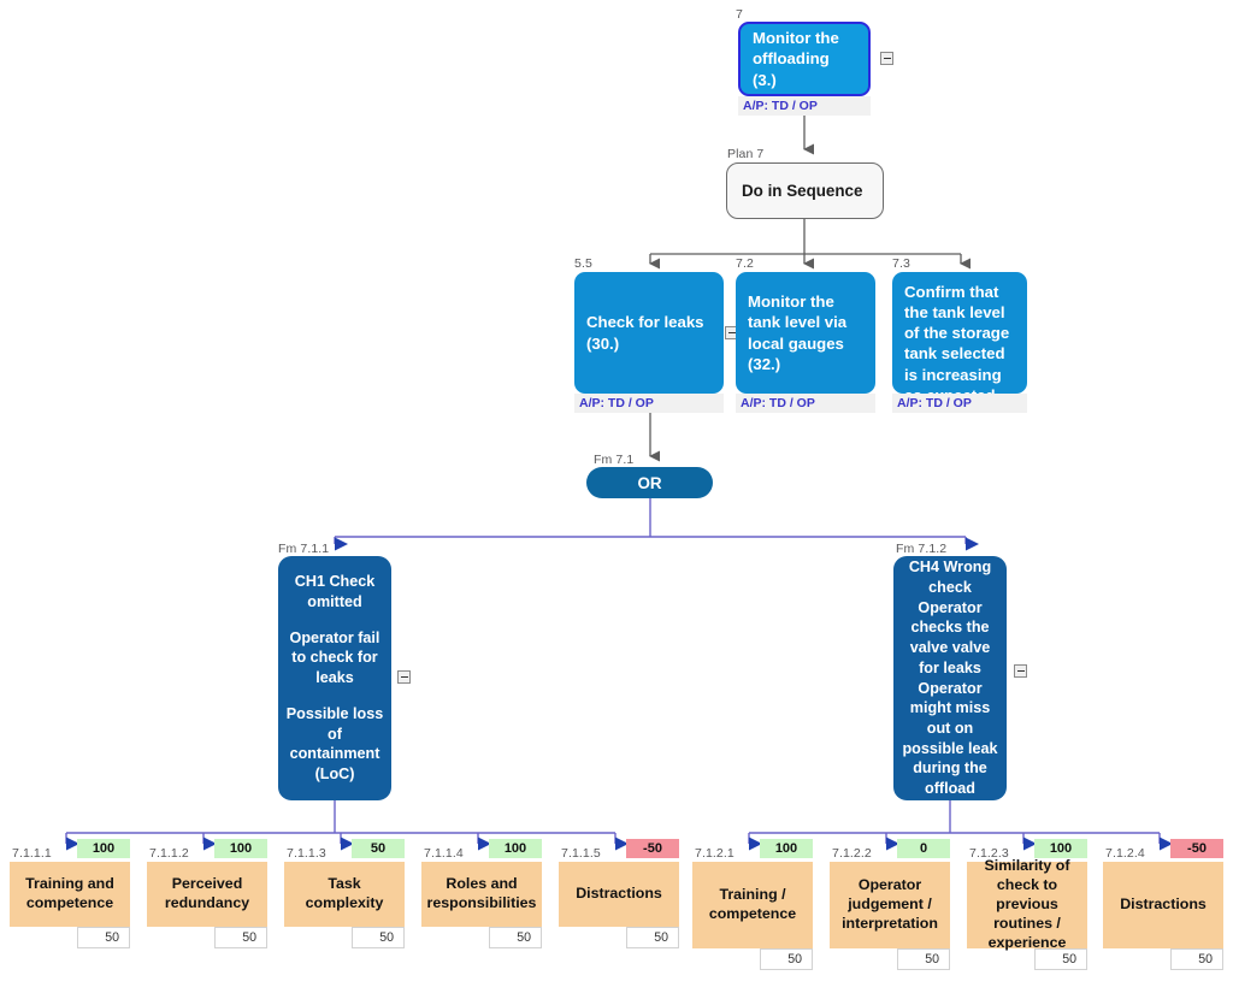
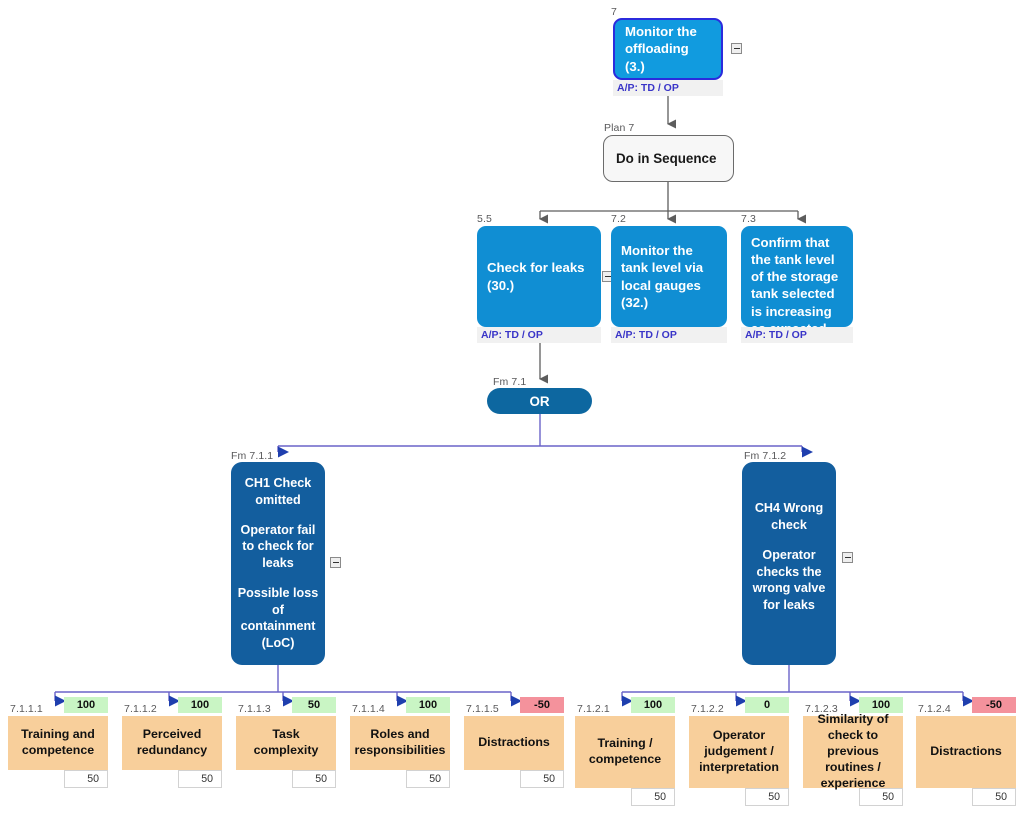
  7
  Monitor the offloading (3.)
  A/P: TD / OP
  Plan 7
  Do in Sequence
  5.5
  Check for leaks (30.)
  A/P: TD / OP
  7.2
  Monitor the tank level via local gauges (32.)
  A/P: TD / OP
  7.3
  Confirm that the tank level of the storage tank selected is increasing (32.)
  A/P: TD / OP
  Fm 7.1
  OR
  Fm 7.1.1
  CH1 Check omitted
  Operator fail to check for leaks
  Possible loss of containment (LoC)
  Fm 7.1.2
  CH4 Wrong check
- Operator checks the valve valve for leaks
+ Operator checks the wrong valve for leaks
- Operator might miss out on possible leak during the offload
  7.1.1.1
  100
  Training and competence
  50
  7.1.1.2
  100
  Perceived redundancy
  50
  7.1.1.3
  50
  Task complexity
  50
  7.1.1.4
  100
  Roles and responsibilities
  50
  7.1.1.5
  -50
  Distractions
  50
  7.1.2.1
  100
  Training / competence
  50
  7.1.2.2
  0
  Operator judgement / interpretation
  50
  7.1.2.3
  100
  Similarity of check to previous routines / experience
  50
  7.1.2.4
  -50
  Distractions
  50
